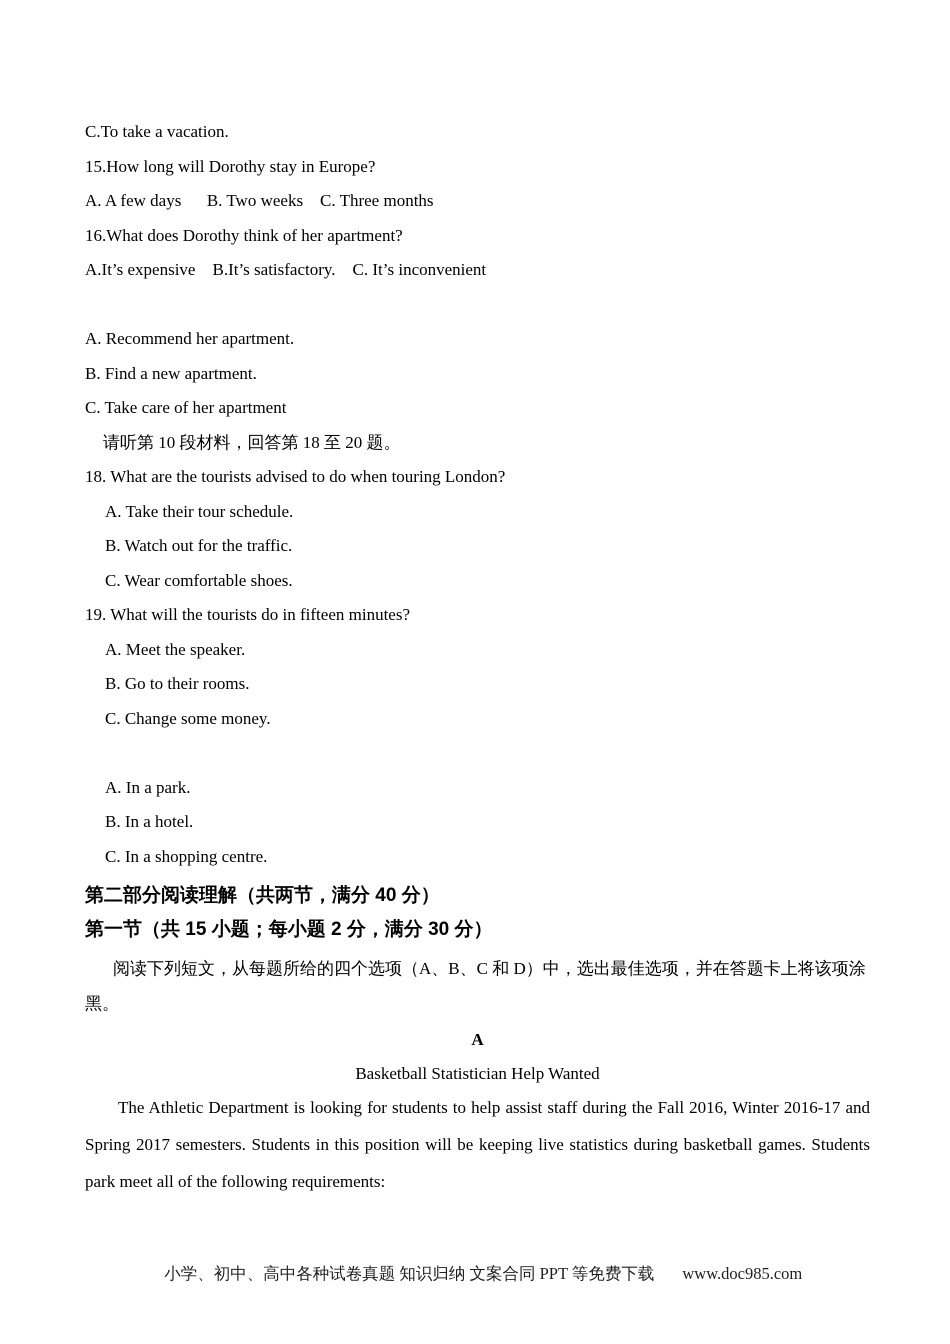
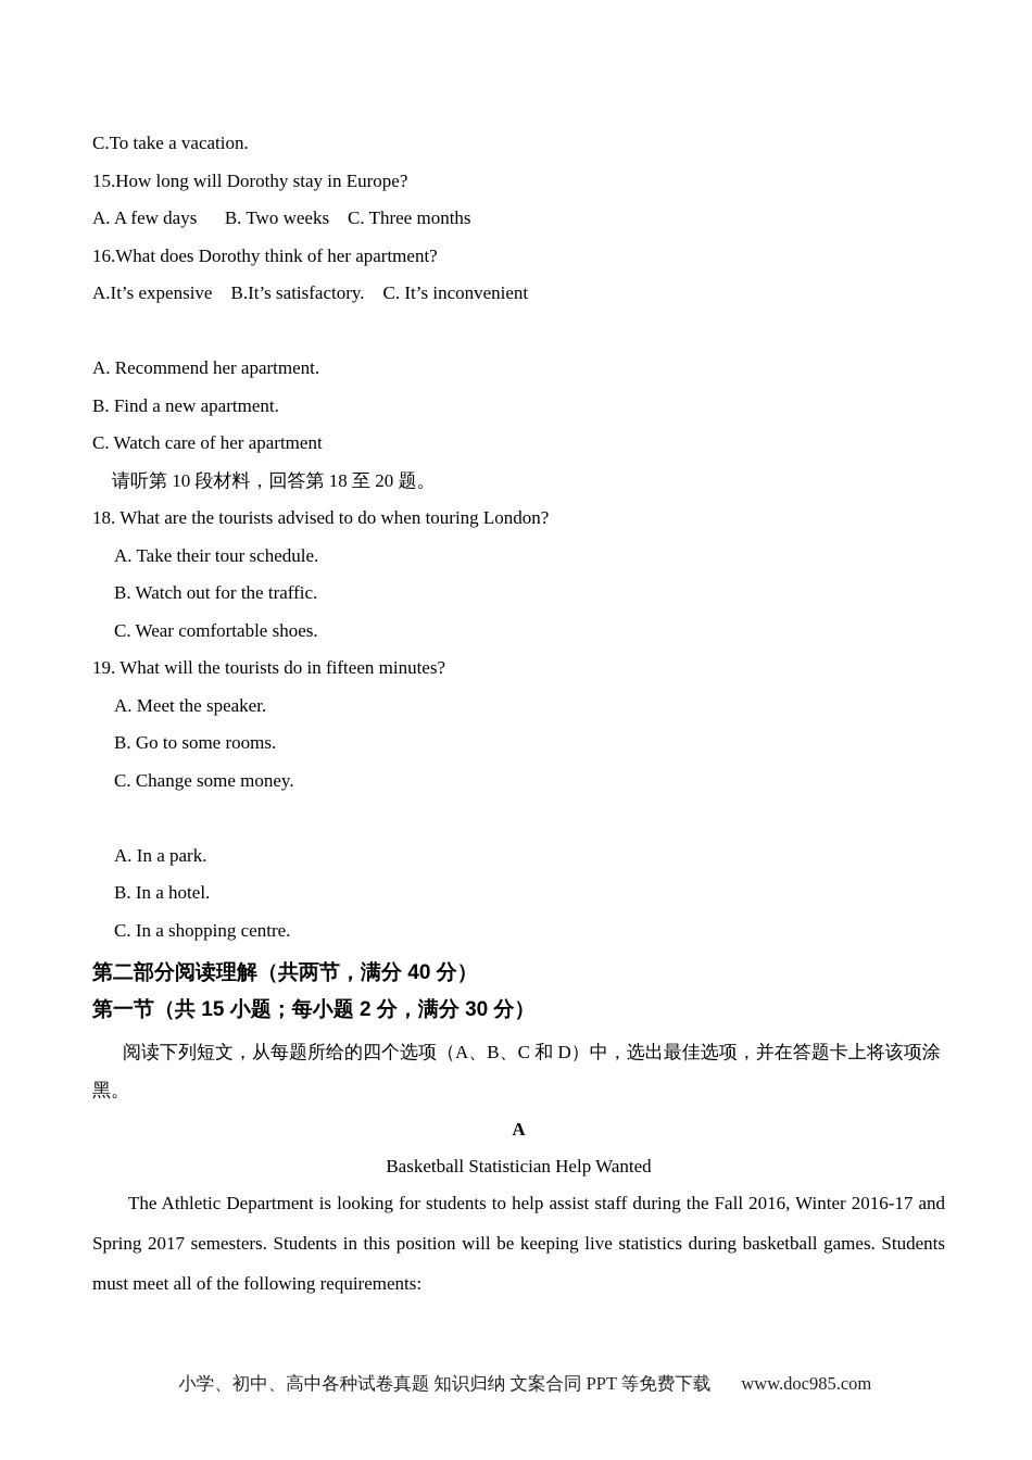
  C.To take a vacation.
  15.How long will Dorothy stay in Europe?
  A. A few days B. Two weeks C. Three months
  16.What does Dorothy think of her apartment?
  A.It’s expensive B.It’s satisfactory. C. It’s inconvenient
  A. Recommend her apartment.
  B. Find a new apartment.
- C. Take care of her apartment
+ C. Watch care of her apartment
  请听第 10 段材料，回答第 18 至 20 题。
  18. What are the tourists advised to do when touring London?
  A. Take their tour schedule.
  B. Watch out for the traffic.
  C. Wear comfortable shoes.
  19. What will the tourists do in fifteen minutes?
  A. Meet the speaker.
- B. Go to their rooms.
+ B. Go to some rooms.
  C. Change some money.
  A. In a park.
  B. In a hotel.
  C. In a shopping centre.
  第二部分阅读理解（共两节，满分 40 分）
  第一节（共 15 小题；每小题 2 分，满分 30 分）
  阅读下列短文，从每题所给的四个选项（A、B、C 和 D）中，选出最佳选项，并在答题卡上将该项涂
  黑。
  A
  Basketball Statistician Help Wanted
  The Athletic Department is looking for students to help assist staff during the Fall 2016, Winter 2016-17 and
  Spring 2017 semesters. Students in this position will be keeping live statistics during basketball games. Students
- park meet all of the following requirements:
+ must meet all of the following requirements:
  小学、初中、高中各种试卷真题 知识归纳 文案合同 PPT 等免费下载 www.doc985.com
